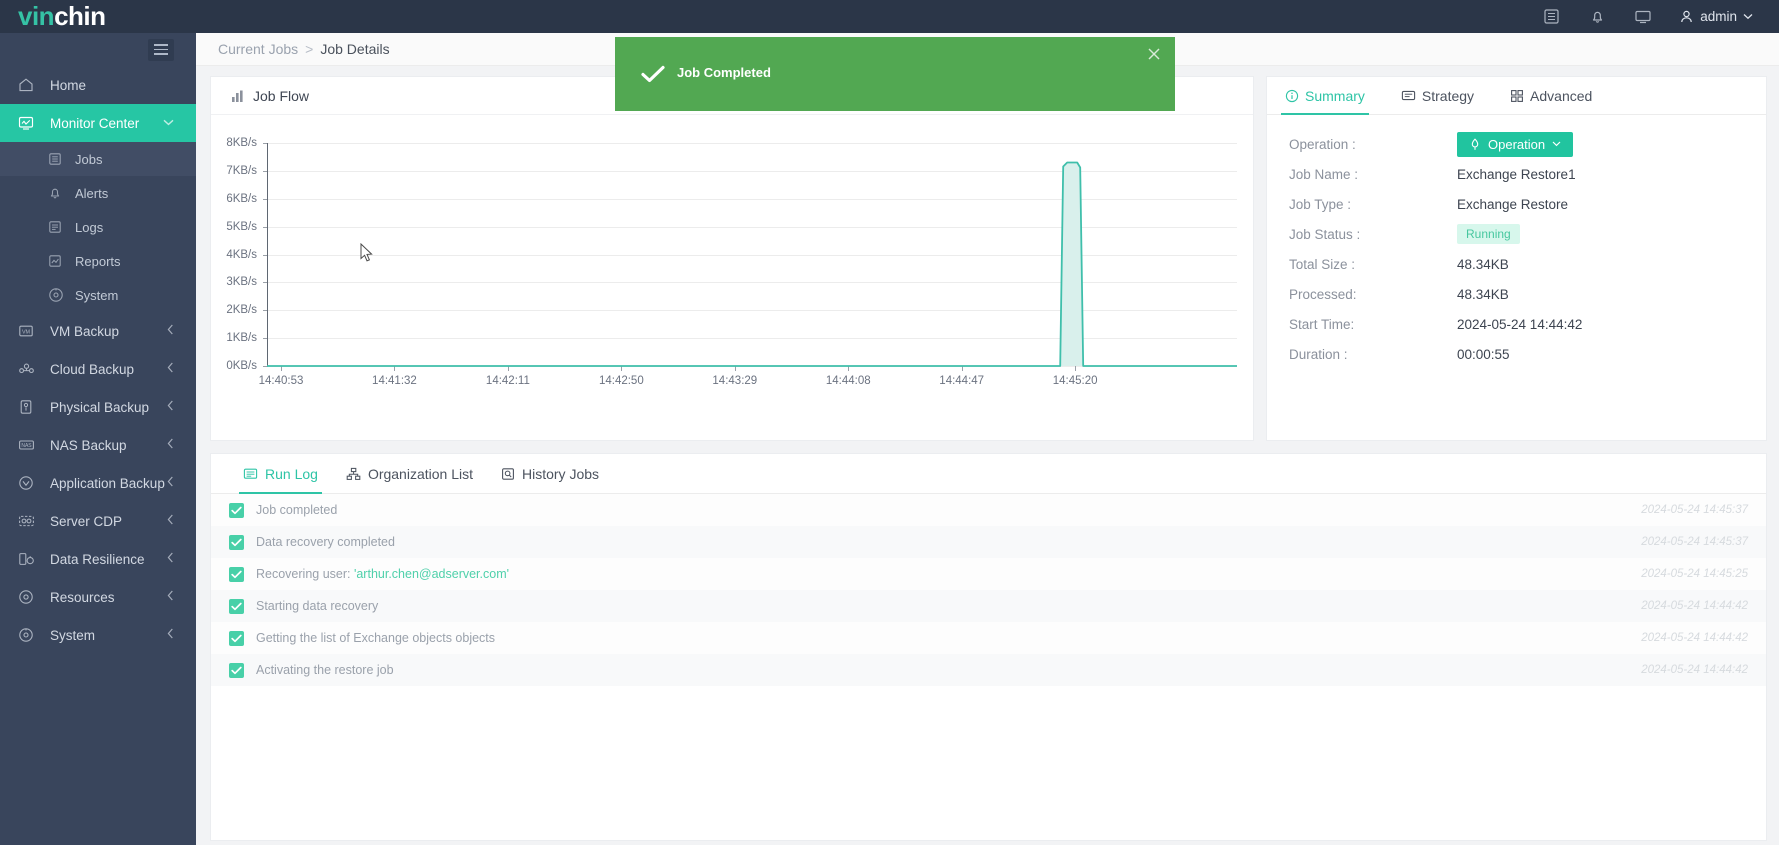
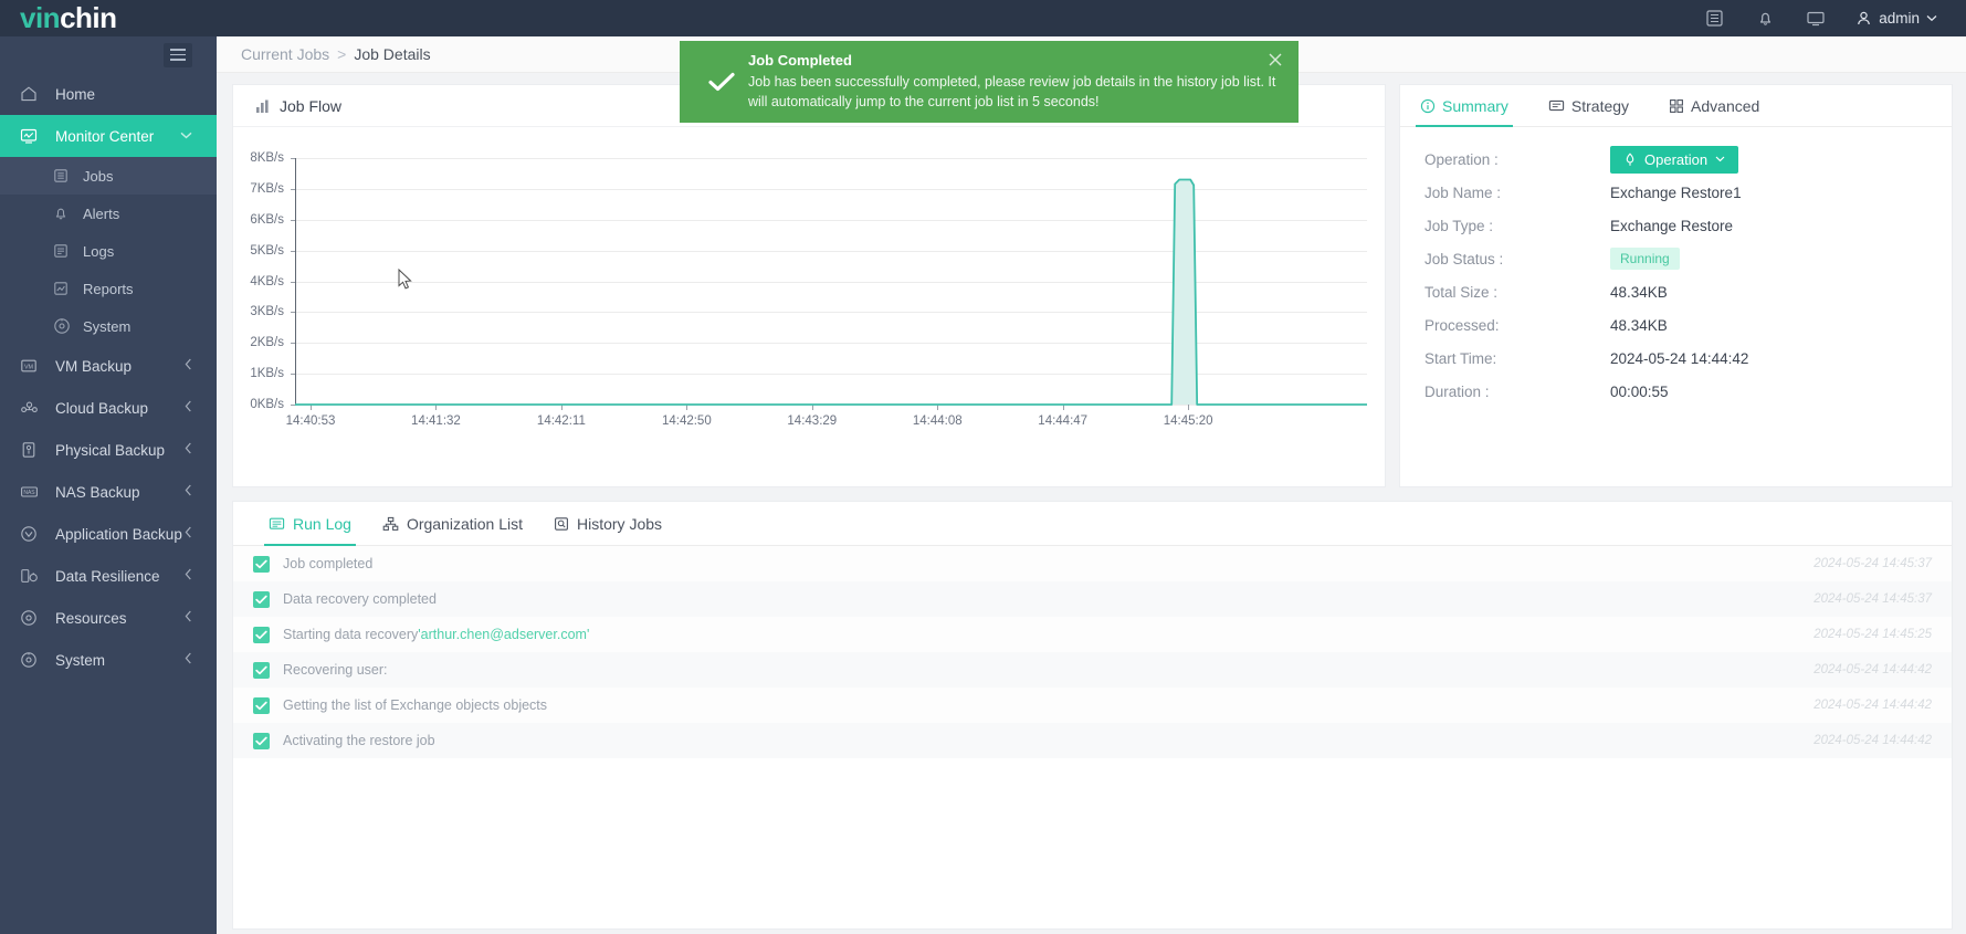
  vin
  chin
  admin
  Home
  Monitor Center
  Jobs
  Alerts
  Logs
  Reports
  System
  VM Backup
  Cloud Backup
  Physical Backup
  NAS Backup
  Application Backup
- Server CDP
  Data Resilience
  Resources
  System
  Current Jobs
  >
  Job Details
  Job Flow
  8KB/s
  7KB/s
  6KB/s
  5KB/s
  4KB/s
  3KB/s
  2KB/s
  1KB/s
  0KB/s
  14:40:53
  14:41:32
  14:42:11
  14:42:50
  14:43:29
  14:44:08
  14:44:47
  14:45:20
  Summary
  Strategy
  Advanced
  Operation :
  Operation
  Job Name :
  Exchange Restore1
  Job Type :
  Exchange Restore
  Job Status :
  Running
  Total Size :
  48.34KB
  Processed:
  48.34KB
  Start Time:
  2024-05-24 14:44:42
  Duration :
  00:00:55
  Run Log
  Organization List
  History Jobs
  Job completed
  2024-05-24 14:45:37
  Data recovery completed
  2024-05-24 14:45:37
- Recovering user: 'arthur.chen@adserver.com'
+ Starting data recovery'arthur.chen@adserver.com'
  2024-05-24 14:45:25
- Starting data recovery
+ Recovering user:
  2024-05-24 14:44:42
  Getting the list of Exchange objects objects
  2024-05-24 14:44:42
  Activating the restore job
  2024-05-24 14:44:42
  Job Completed
+ Job has been successfully completed, please review job details in the history job list. It will automatically jump to the current job list in 5 seconds!
